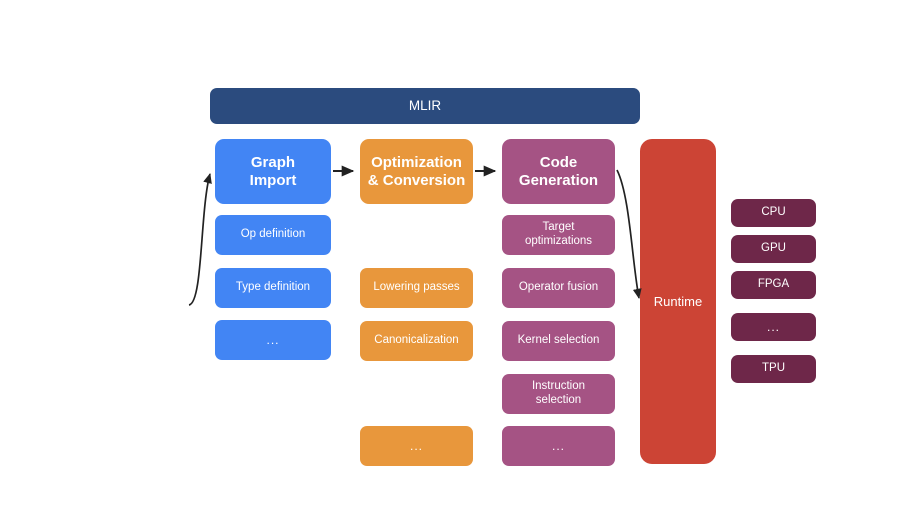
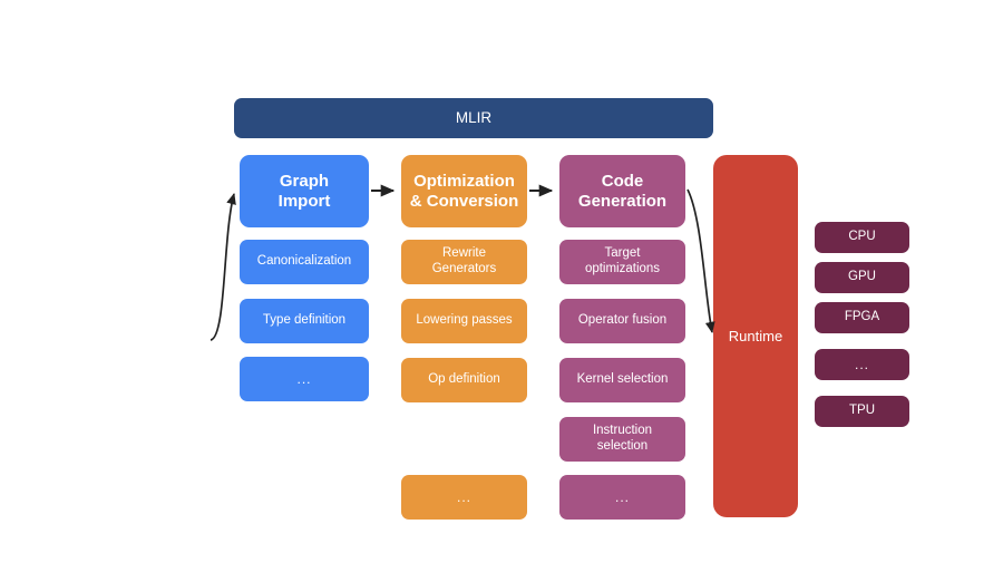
  MLIR
  Graph
  Import
- Op definition
+ Canonicalization
  Type definition
  ...
  Optimization
  & Conversion
+ Rewrite
+ Generators
  Lowering passes
- Canonicalization
+ Op definition
  ...
  Code
  Generation
  Target
  optimizations
  Operator fusion
  Kernel selection
  Instruction
  selection
  ...
  Runtime
  CPU
  GPU
  FPGA
  ...
  TPU
